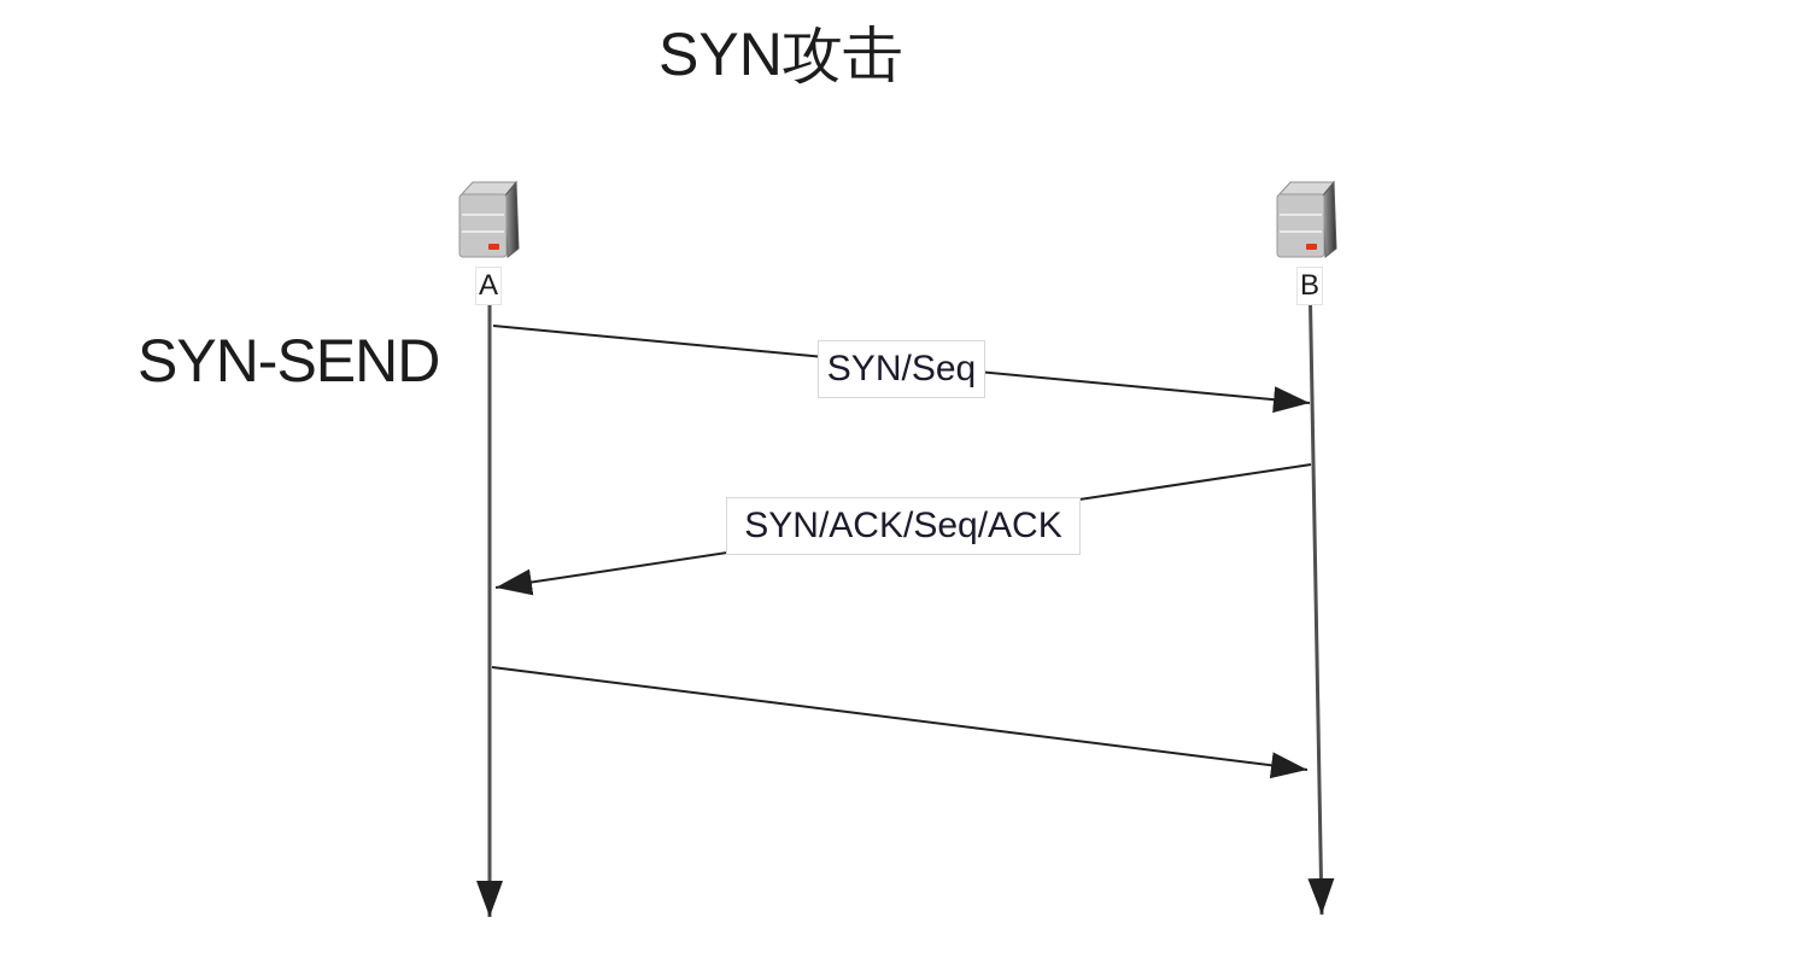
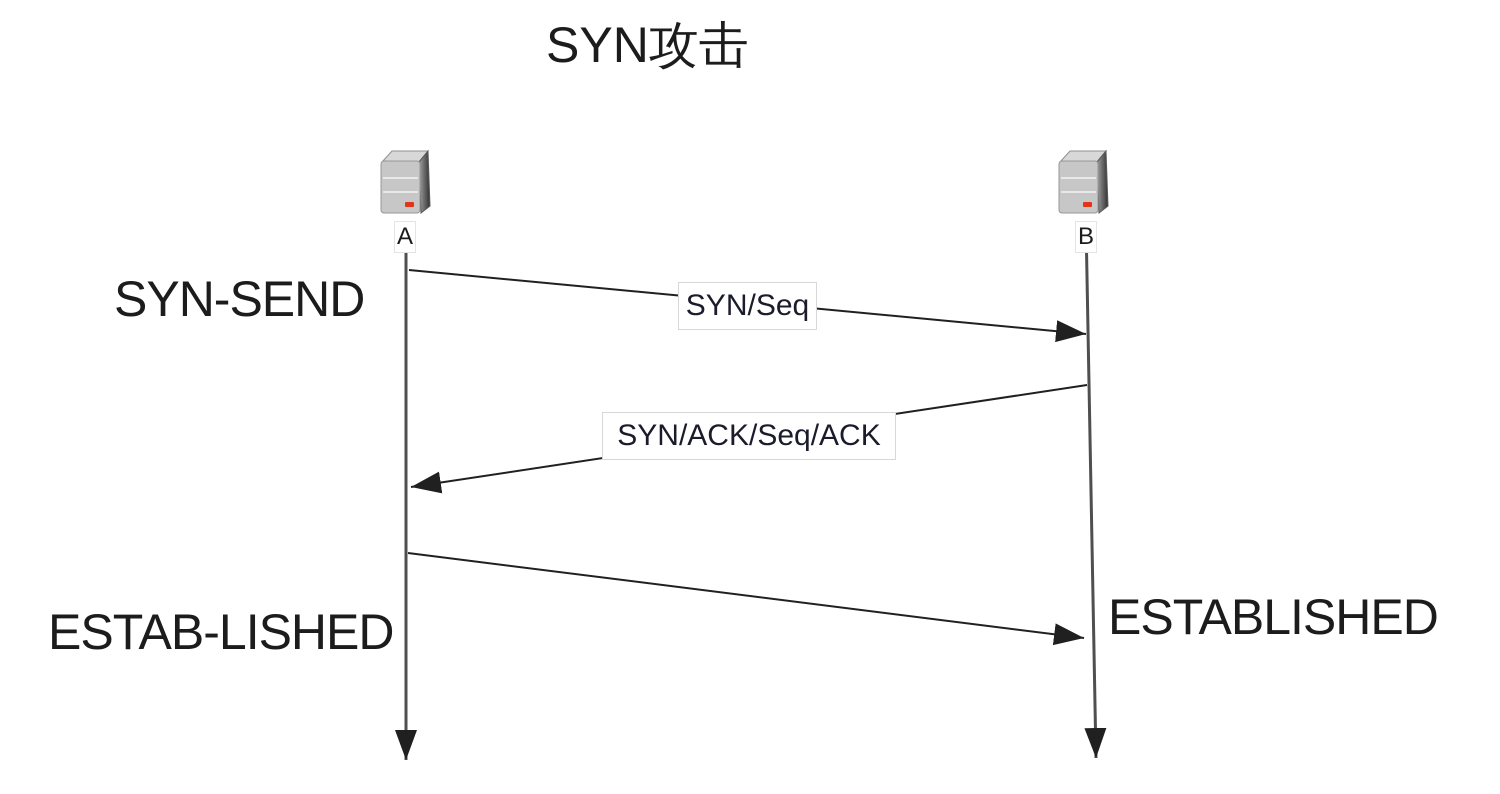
  SYN攻击
  A
  B
  SYN-SEND
+ ESTAB-LISHED
+ ESTABLISHED
  SYN/Seq
  SYN/ACK/Seq/ACK
